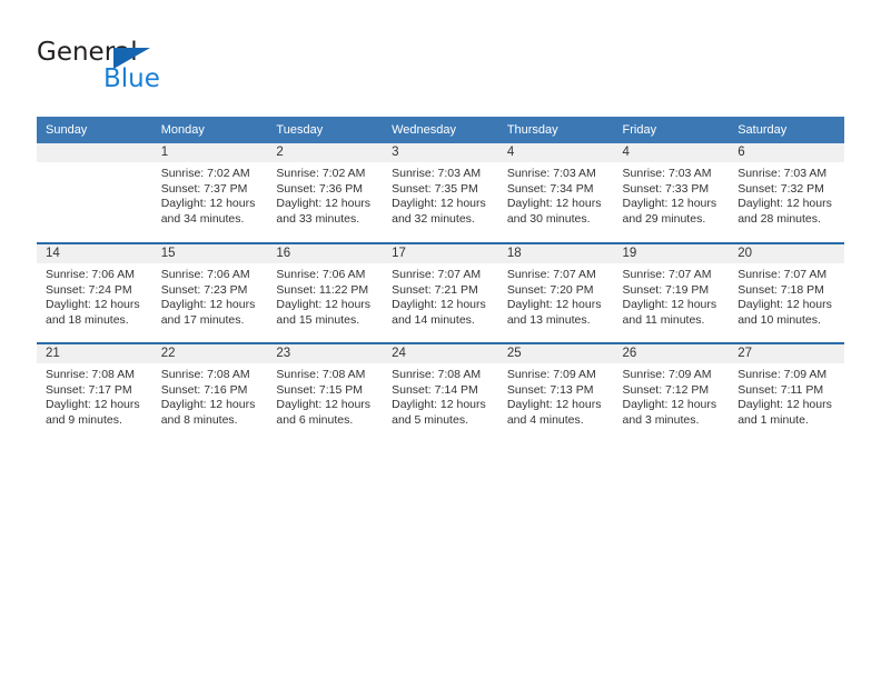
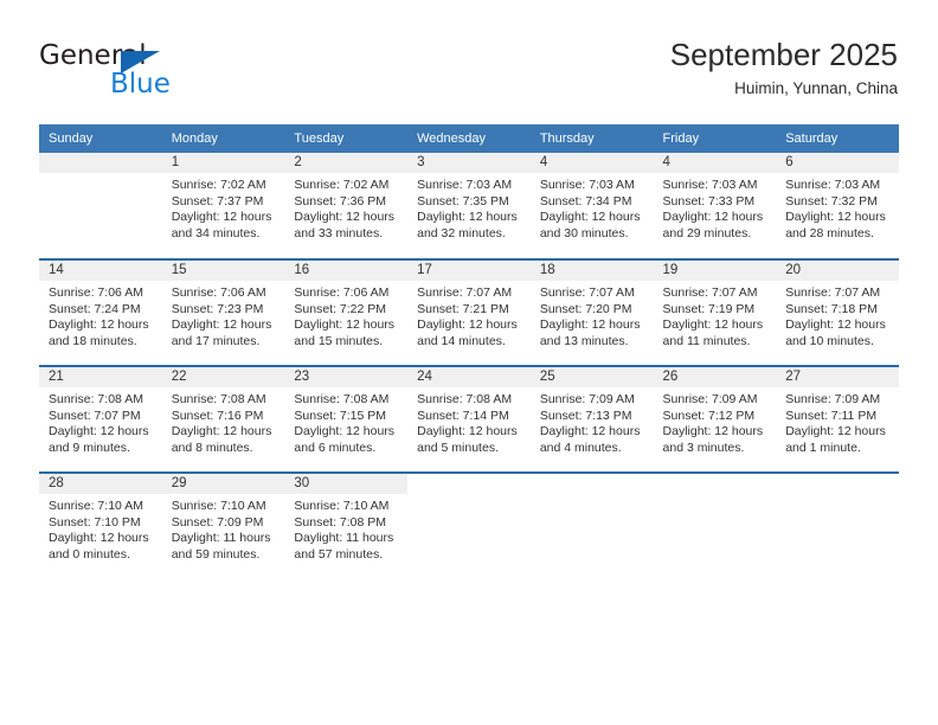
  General
  Blue
+ September 2025
+ Huimin, Yunnan, China
  Sunday	Monday	Tuesday	Wednesday	Thursday	Friday	Saturday
  	1Sunrise: 7:02 AMSunset: 7:37 PMDaylight: 12 hoursand 34 minutes.	2Sunrise: 7:02 AMSunset: 7:36 PMDaylight: 12 hoursand 33 minutes.	3Sunrise: 7:03 AMSunset: 7:35 PMDaylight: 12 hoursand 32 minutes.	4Sunrise: 7:03 AMSunset: 7:34 PMDaylight: 12 hoursand 30 minutes.	4Sunrise: 7:03 AMSunset: 7:33 PMDaylight: 12 hoursand 29 minutes.	6Sunrise: 7:03 AMSunset: 7:32 PMDaylight: 12 hoursand 28 minutes.
- 14Sunrise: 7:06 AMSunset: 7:24 PMDaylight: 12 hoursand 18 minutes.	15Sunrise: 7:06 AMSunset: 7:23 PMDaylight: 12 hoursand 17 minutes.	16Sunrise: 7:06 AMSunset: 11:22 PMDaylight: 12 hoursand 15 minutes.	17Sunrise: 7:07 AMSunset: 7:21 PMDaylight: 12 hoursand 14 minutes.	18Sunrise: 7:07 AMSunset: 7:20 PMDaylight: 12 hoursand 13 minutes.	19Sunrise: 7:07 AMSunset: 7:19 PMDaylight: 12 hoursand 11 minutes.	20Sunrise: 7:07 AMSunset: 7:18 PMDaylight: 12 hoursand 10 minutes.
+ 14Sunrise: 7:06 AMSunset: 7:24 PMDaylight: 12 hoursand 18 minutes.	15Sunrise: 7:06 AMSunset: 7:23 PMDaylight: 12 hoursand 17 minutes.	16Sunrise: 7:06 AMSunset: 7:22 PMDaylight: 12 hoursand 15 minutes.	17Sunrise: 7:07 AMSunset: 7:21 PMDaylight: 12 hoursand 14 minutes.	18Sunrise: 7:07 AMSunset: 7:20 PMDaylight: 12 hoursand 13 minutes.	19Sunrise: 7:07 AMSunset: 7:19 PMDaylight: 12 hoursand 11 minutes.	20Sunrise: 7:07 AMSunset: 7:18 PMDaylight: 12 hoursand 10 minutes.
- 21Sunrise: 7:08 AMSunset: 7:17 PMDaylight: 12 hoursand 9 minutes.	22Sunrise: 7:08 AMSunset: 7:16 PMDaylight: 12 hoursand 8 minutes.	23Sunrise: 7:08 AMSunset: 7:15 PMDaylight: 12 hoursand 6 minutes.	24Sunrise: 7:08 AMSunset: 7:14 PMDaylight: 12 hoursand 5 minutes.	25Sunrise: 7:09 AMSunset: 7:13 PMDaylight: 12 hoursand 4 minutes.	26Sunrise: 7:09 AMSunset: 7:12 PMDaylight: 12 hoursand 3 minutes.	27Sunrise: 7:09 AMSunset: 7:11 PMDaylight: 12 hoursand 1 minute.
+ 21Sunrise: 7:08 AMSunset: 7:07 PMDaylight: 12 hoursand 9 minutes.	22Sunrise: 7:08 AMSunset: 7:16 PMDaylight: 12 hoursand 8 minutes.	23Sunrise: 7:08 AMSunset: 7:15 PMDaylight: 12 hoursand 6 minutes.	24Sunrise: 7:08 AMSunset: 7:14 PMDaylight: 12 hoursand 5 minutes.	25Sunrise: 7:09 AMSunset: 7:13 PMDaylight: 12 hoursand 4 minutes.	26Sunrise: 7:09 AMSunset: 7:12 PMDaylight: 12 hoursand 3 minutes.	27Sunrise: 7:09 AMSunset: 7:11 PMDaylight: 12 hoursand 1 minute.
+ 28Sunrise: 7:10 AMSunset: 7:10 PMDaylight: 12 hoursand 0 minutes.	29Sunrise: 7:10 AMSunset: 7:09 PMDaylight: 11 hoursand 59 minutes.	30Sunrise: 7:10 AMSunset: 7:08 PMDaylight: 11 hoursand 57 minutes.
